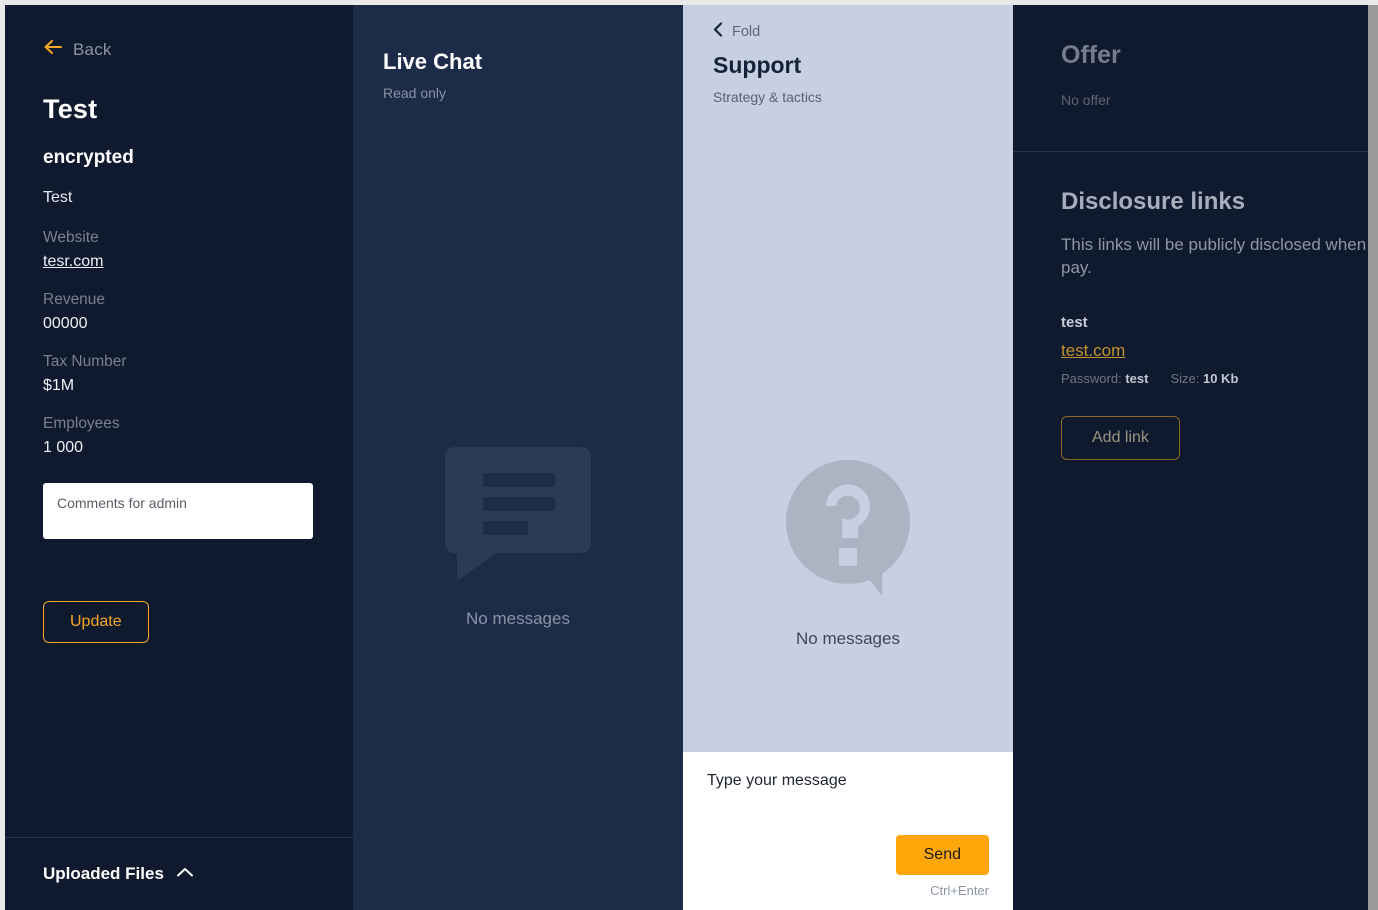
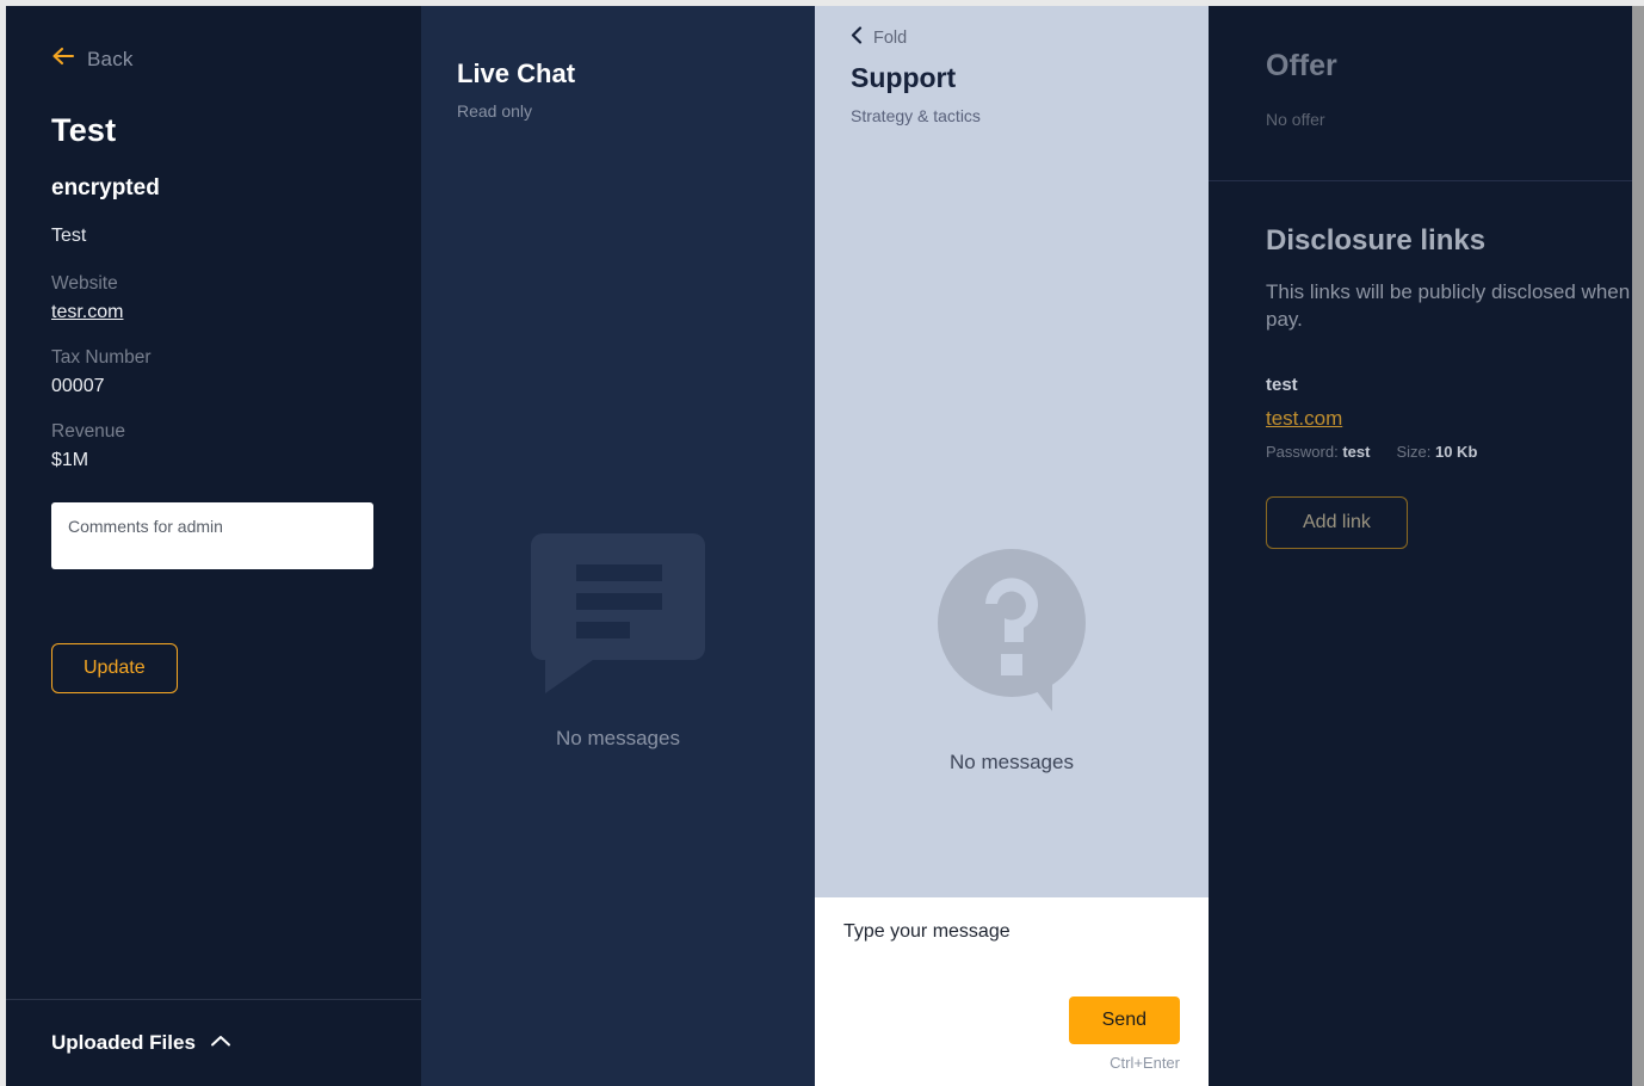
  Back
  Test
  encrypted
  Test
  Website
  tesr.com
- Revenue
+ Tax Number
- 00000
+ 00007
- Tax Number
+ Revenue
  $1M
- Employees
- 1 000
  Comments for admin
  Update
  Uploaded Files
  Live Chat
  Read only
  No messages
  Fold
  Support
  Strategy & tactics
  No messages
  Type your message
  Send
  Ctrl+Enter
  Offer
  No offer
  Disclosure links
  This links will be publicly disclosed when
  pay.
  test
  test.com
  Password: test
  Size: 10 Kb
  Add link
